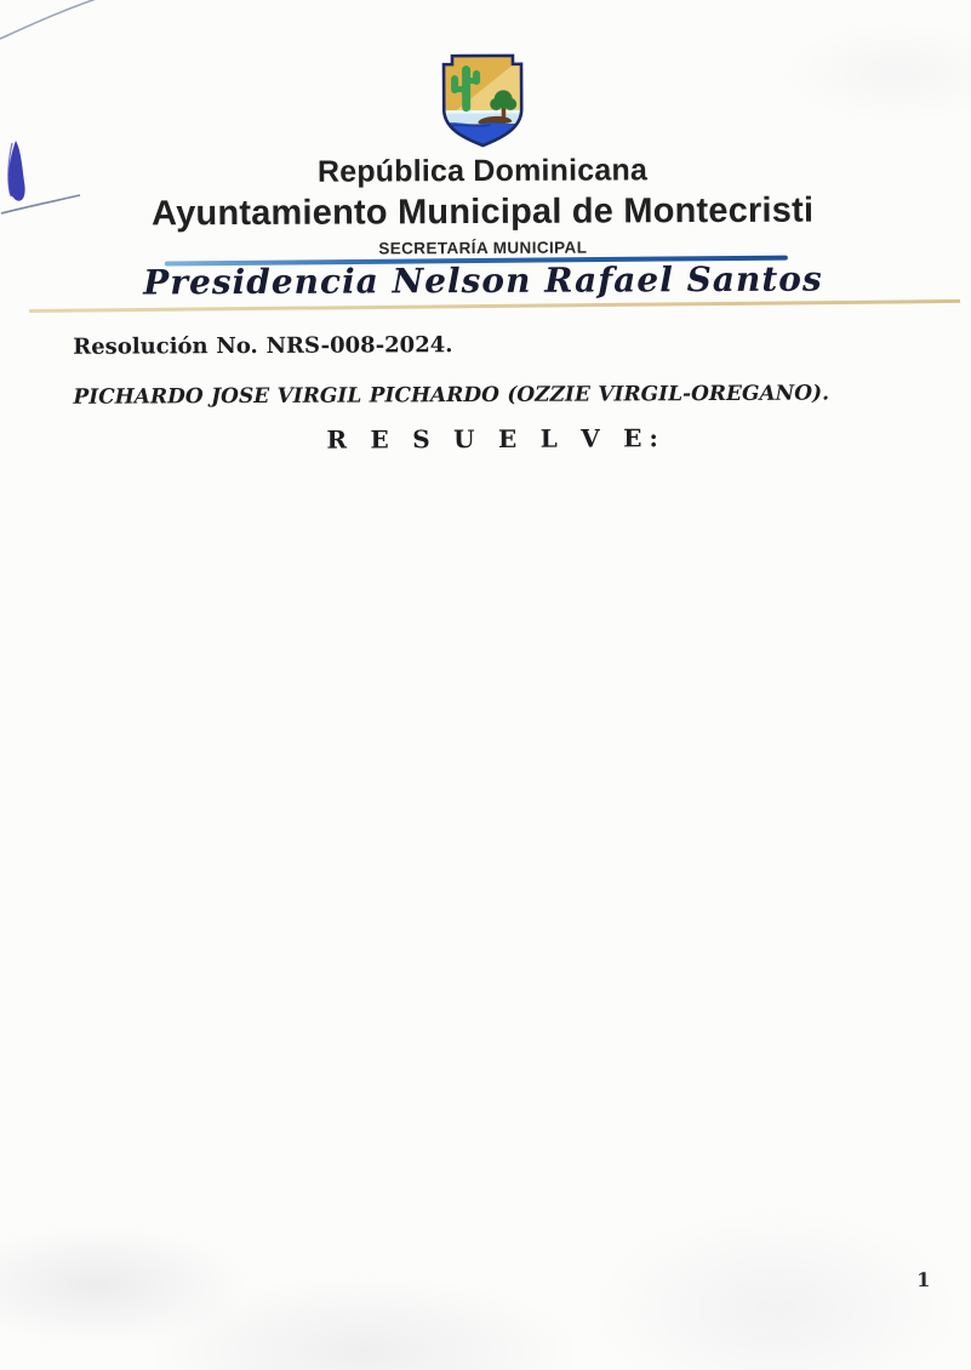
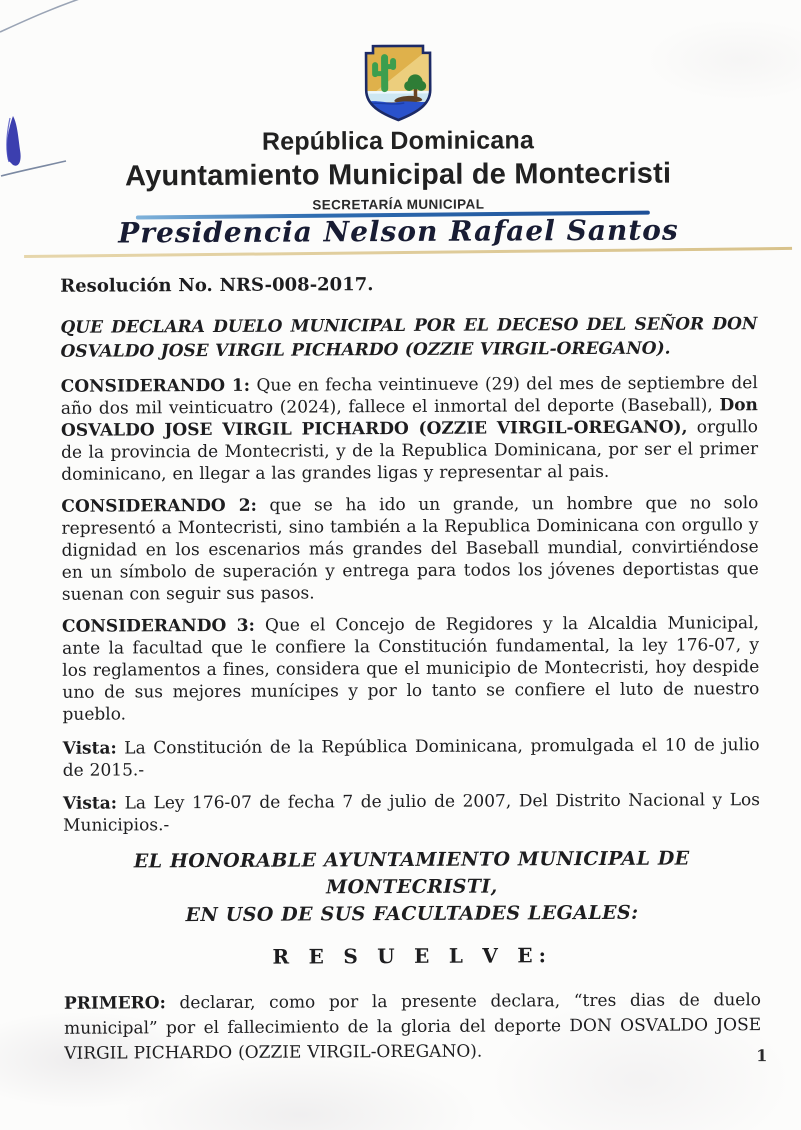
  República Dominicana
  Ayuntamiento Municipal de Montecristi
  SECRETARÍA MUNICIPAL
  Presidencia Nelson Rafael Santos
- Resolución No. NRS-008-2024.
+ Resolución No. NRS-008-2017.
+ QUE DECLARA DUELO MUNICIPAL POR EL DECESO DEL SEÑOR DON
- PICHARDO JOSE VIRGIL PICHARDO (OZZIE VIRGIL-OREGANO).
+ OSVALDO JOSE VIRGIL PICHARDO (OZZIE VIRGIL-OREGANO).
+ CONSIDERANDO 1: Que en fecha veintinueve (29) del mes de septiembre del año dos mil veinticuatro (2024), fallece el inmortal del deporte (Baseball), Don OSVALDO JOSE VIRGIL PICHARDO (OZZIE VIRGIL-OREGANO), orgullo de la provincia de Montecristi, y de la Republica Dominicana, por ser el primer dominicano, en llegar a las grandes ligas y representar al pais.
+ CONSIDERANDO 2: que se ha ido un grande, un hombre que no solo representó a Montecristi, sino también a la Republica Dominicana con orgullo y dignidad en los escenarios más grandes del Baseball mundial, convirtiéndose en un símbolo de superación y entrega para todos los jóvenes deportistas que suenan con seguir sus pasos.
+ CONSIDERANDO 3: Que el Concejo de Regidores y la Alcaldia Municipal, ante la facultad que le confiere la Constitución fundamental, la ley 176-07, y los reglamentos a fines, considera que el municipio de Montecristi, hoy despide uno de sus mejores munícipes y por lo tanto se confiere el luto de nuestro pueblo.
+ Vista: La Constitución de la República Dominicana, promulgada el 10 de julio de 2015.-
+ Vista: La Ley 176-07 de fecha 7 de julio de 2007, Del Distrito Nacional y Los Municipios.-
+ EL HONORABLE AYUNTAMIENTO MUNICIPAL DE MONTECRISTI,
+ EN USO DE SUS FACULTADES LEGALES:
  R E S U E L V E:
+ PRIMERO: declarar, como por la presente declara, “tres dias de duelo municipal” por el fallecimiento de la gloria del deporte DON OSVALDO JOSE VIRGIL PICHARDO (OZZIE VIRGIL-OREGANO).
  1
